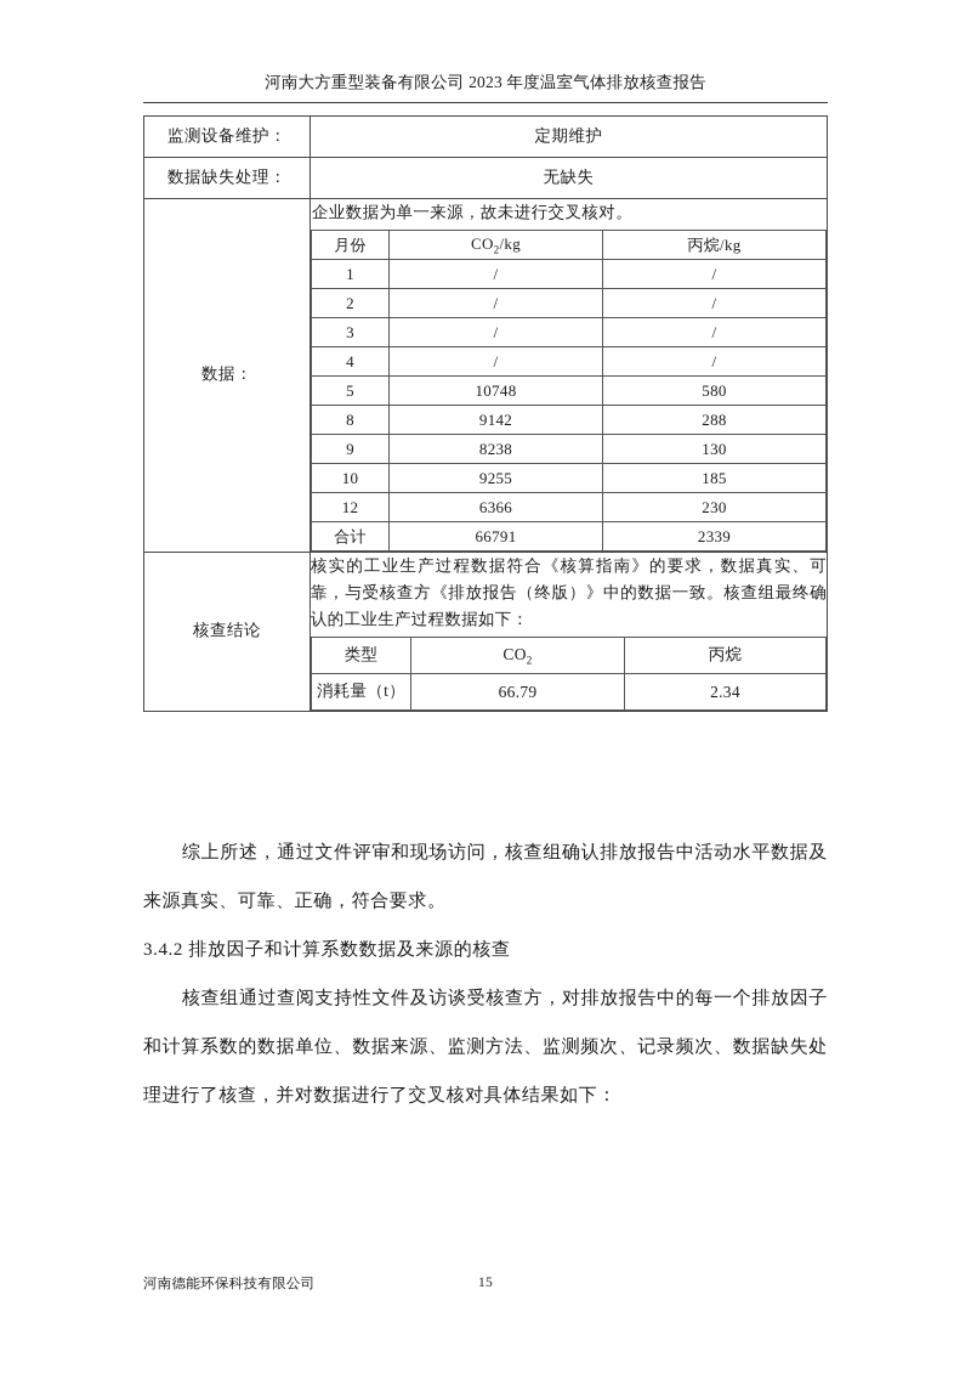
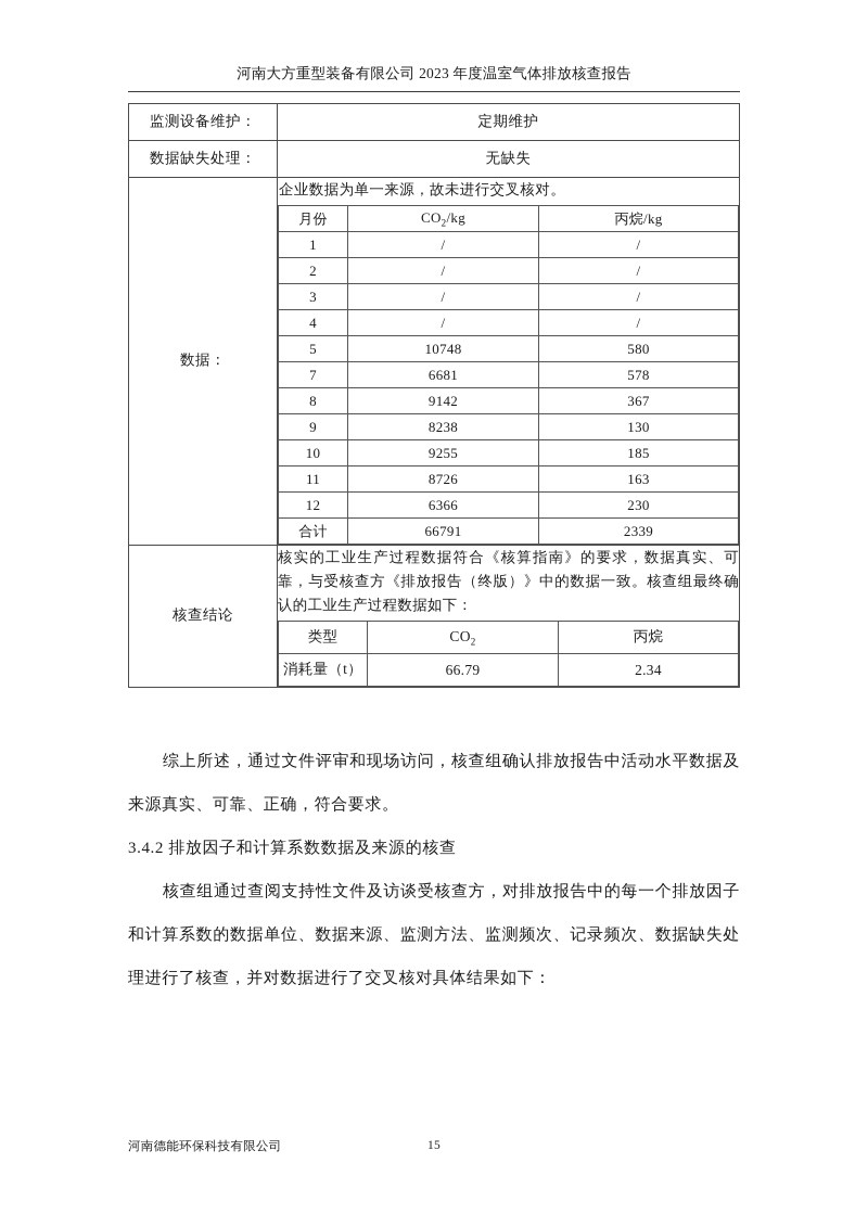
  河南大方重型装备有限公司 2023 年度温室气体排放核查报告
  监测设备维护：	定期维护
  数据缺失处理：	无缺失
  数据：	企业数据为单一来源，故未进行交叉核对。
  月份	CO2/kg	丙烷/kg
  1	/	/
  2	/	/
  3	/	/
  4	/	/
  5	10748	580
+ 7	6681	578
- 8	9142	288
+ 8	9142	367
  9	8238	130
  10	9255	185
+ 11	8726	163
  12	6366	230
  合计	66791	2339
  核查结论	核实的工业生产过程数据符合《核算指南》的要求，数据真实、可靠，与受核查方《排放报告（终版）》中的数据一致。核查组最终确认的工业生产过程数据如下：
  类型	CO2	丙烷
  消耗量（t）	66.79	2.34
  综上所述，通过文件评审和现场访问，核查组确认排放报告中活动水平数据及来源真实、可靠、正确，符合要求。
  3.4.2 排放因子和计算系数数据及来源的核查
  核查组通过查阅支持性文件及访谈受核查方，对排放报告中的每一个排放因子和计算系数的数据单位、数据来源、监测方法、监测频次、记录频次、数据缺失处理进行了核查，并对数据进行了交叉核对具体结果如下：
  河南德能环保科技有限公司
  15
